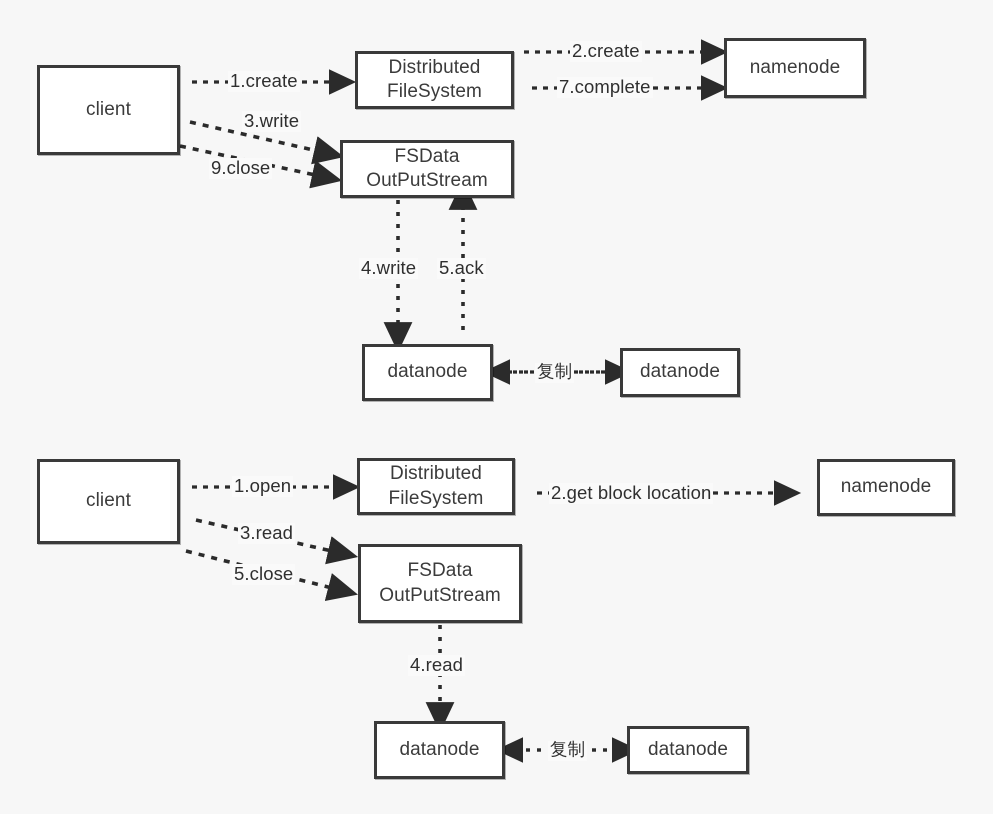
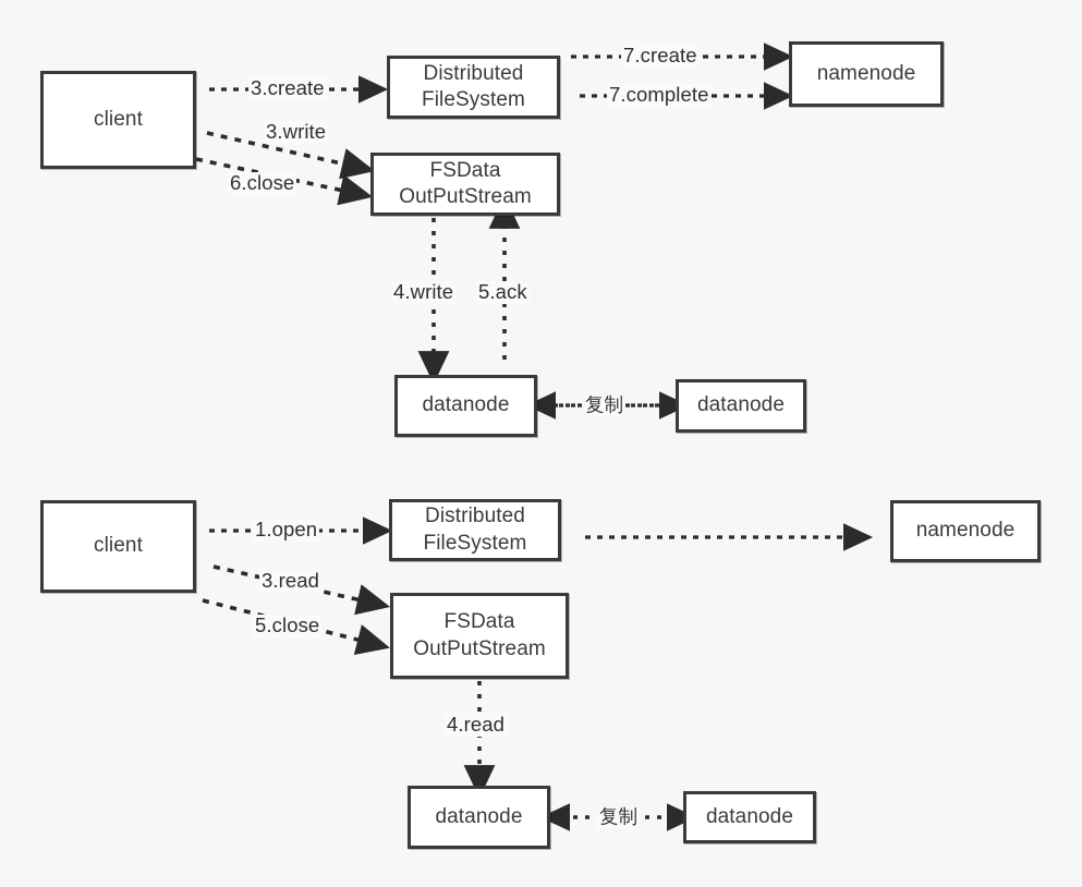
  client
  Distributed
  FileSystem
  FSData
  OutPutStream
  namenode
  datanode
  datanode
- 1.create
+ 3.create
- 2.create
+ 7.create
  3.write
  4.write
  5.ack
- 9.close
+ 6.close
  7.complete
  复制
  client
  Distributed
  FileSystem
  FSData
  OutPutStream
  namenode
  datanode
  datanode
  1.open
- 2.get block location
  3.read
  4.read
  5.close
  复制
